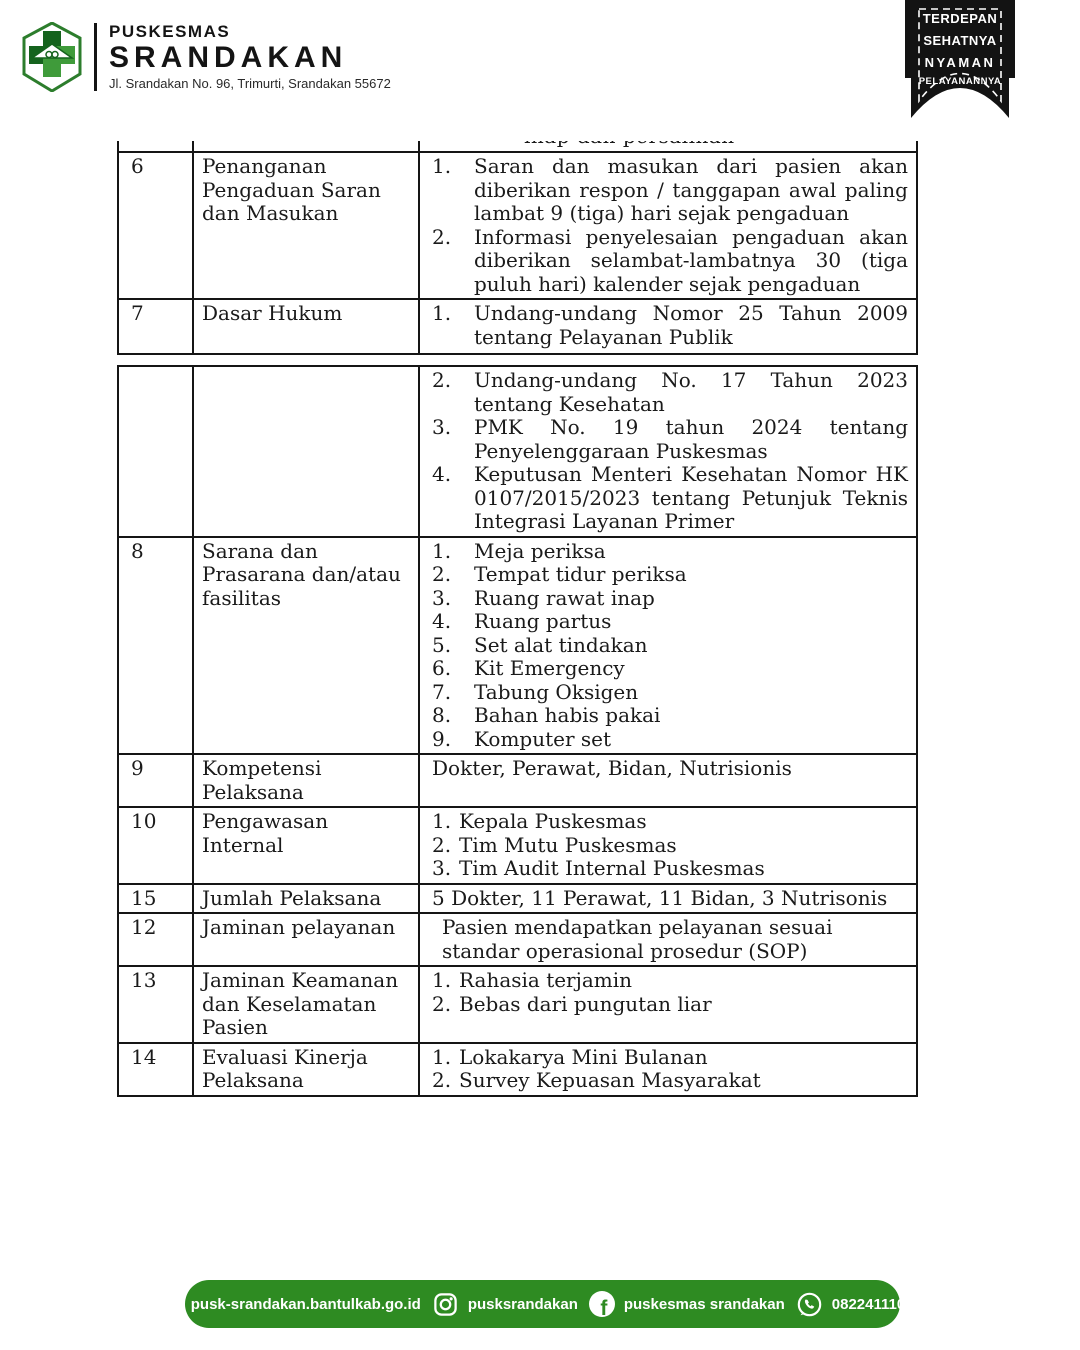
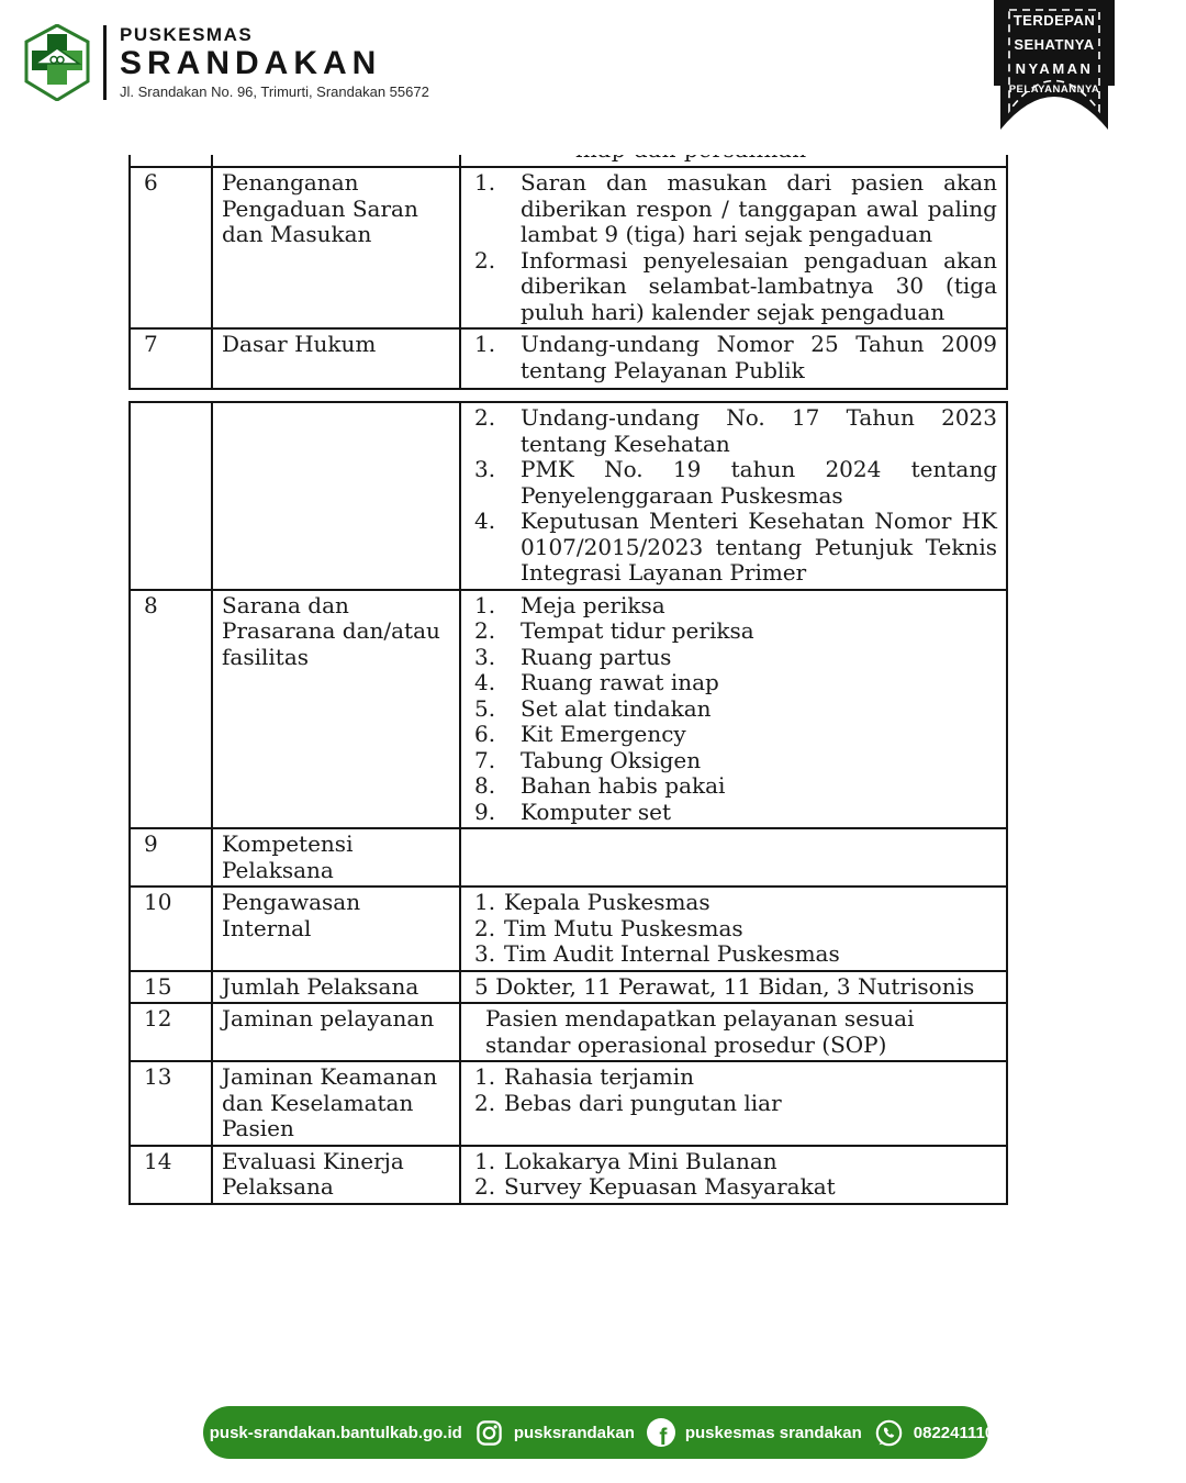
  PUSKESMAS
  SRANDAKAN
  Jl. Srandakan No. 96, Trimurti, Srandakan 55672
  TERDEPAN
  SEHATNYA
  NYAMAN
  PELAYANANNYA
  6
  Penanganan Pengaduan Saran dan Masukan
  1.
  Saran dan masukan dari pasien akan diberikan respon / tanggapan awal paling lambat 9 (tiga) hari sejak pengaduan
  2.
  Informasi penyelesaian pengaduan akan diberikan selambat-lambatnya 30 (tiga puluh hari) kalender sejak pengaduan
  7
  Dasar Hukum
  1.
  Undang-undang Nomor 25 Tahun 2009 tentang Pelayanan Publik
  2.
  Undang-undang No. 17 Tahun 2023 tentang Kesehatan
  3.
  PMK No. 19 tahun 2024 tentang Penyelenggaraan Puskesmas
  4.
  Keputusan Menteri Kesehatan Nomor HK 0107/2015/2023 tentang Petunjuk Teknis Integrasi Layanan Primer
  8
  Sarana dan Prasarana dan/atau fasilitas
  1.
  Meja periksa
  2.
  Tempat tidur periksa
  3.
- Ruang rawat inap
+ Ruang partus
  4.
- Ruang partus
+ Ruang rawat inap
  5.
  Set alat tindakan
  6.
  Kit Emergency
  7.
  Tabung Oksigen
  8.
  Bahan habis pakai
  9.
  Komputer set
  9
  Kompetensi Pelaksana
- Dokter, Perawat, Bidan, Nutrisionis
  10
  Pengawasan Internal
  1.
  Kepala Puskesmas
  2.
  Tim Mutu Puskesmas
  3.
  Tim Audit Internal Puskesmas
  15
  Jumlah Pelaksana
  5 Dokter, 11 Perawat, 11 Bidan, 3 Nutrisonis
  12
  Jaminan pelayanan
  Pasien mendapatkan pelayanan sesuai standar operasional prosedur (SOP)
  13
  Jaminan Keamanan dan Keselamatan Pasien
  1.
  Rahasia terjamin
  2.
  Bebas dari pungutan liar
  14
  Evaluasi Kinerja Pelaksana
  1.
  Lokakarya Mini Bulanan
  2.
  Survey Kepuasan Masyarakat
  pusk-srandakan.bantulkab.go.id
  pusksrandakan
  f
  puskesmas srandakan
  082241110735
